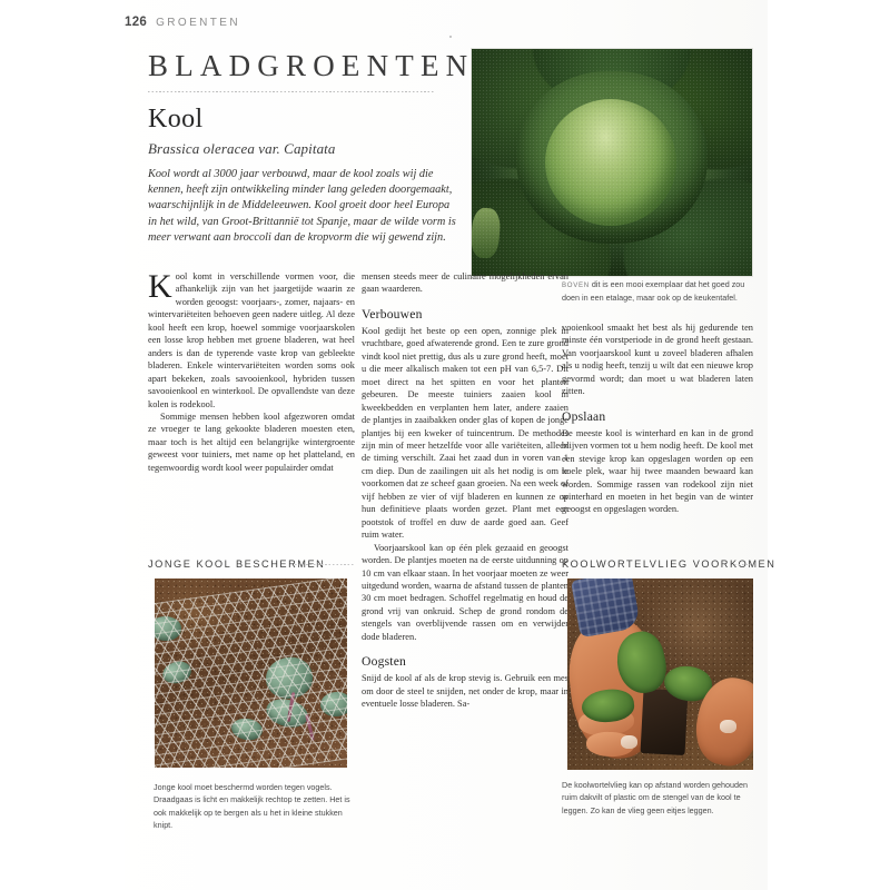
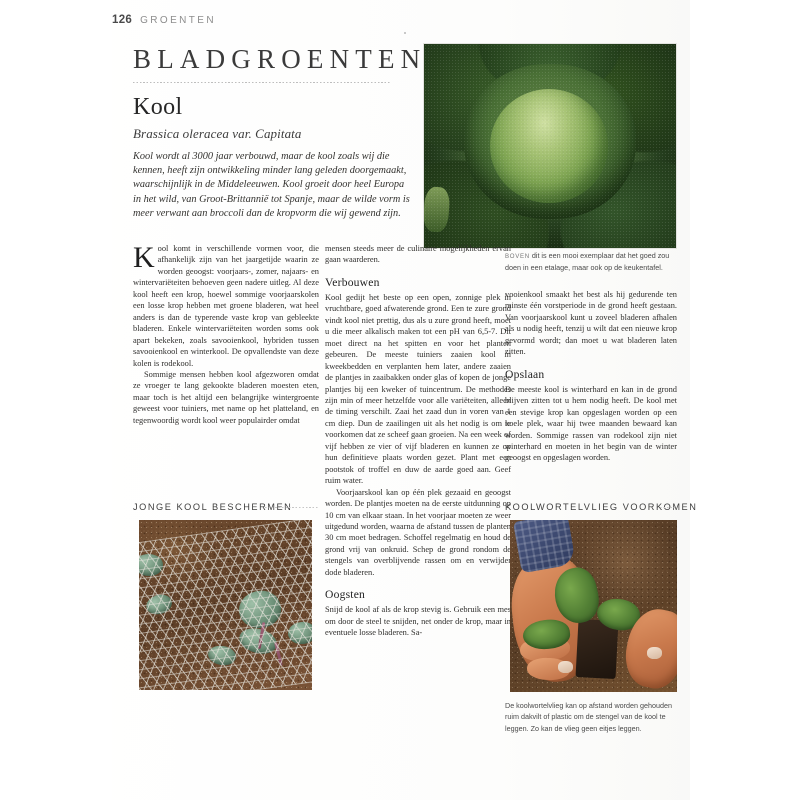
  126
  GROENTEN
  BLADGROENTEN
  Kool
  Brassica oleracea var. Capitata
  Kool wordt al 3000 jaar verbouwd, maar de kool zoals wij die kennen, heeft zijn ontwikkeling minder lang geleden doorgemaakt, waarschijnlijk in de Middeleeuwen. Kool groeit door heel Europa in het wild, van Groot-Brittannië tot Spanje, maar de wilde vorm is meer verwant aan broccoli dan de kropvorm die wij gewend zijn.
  dit is een mooi exemplaar dat het goed zou doen in een etalage, maar ook op de keukentafel.
  K
  ool komt in verschillende vormen voor, die afhankelijk zijn van het jaargetijde waarin ze worden geoogst: voorjaars-, zomer, najaars- en wintervariëteiten behoeven geen nadere uitleg. Al deze kool heeft een krop, hoewel sommige voorjaarskolen een losse krop hebben met groene bladeren, wat heel anders is dan de typerende vaste krop van gebleekte bladeren. Enkele wintervariëteiten worden soms ook apart bekeken, zoals savooienkool, hybriden tussen savooienkool en winterkool. De opvallendste van deze kolen is rodekool.
  Sommige mensen hebben kool afgezworen omdat ze vroeger te lang gekookte bladeren moesten eten, maar toch is het altijd een belangrijke wintergroente geweest voor tuiniers, met name op het platteland, en tegenwoordig wordt kool weer populairder omdat
  JONGE KOOL BESCHER
- Jonge kool moet beschermd worden tegen vogels. Draadgaas is licht en makkelijk rechtop te zetten. Het is ook makkelijk op te bergen als u het in kleine stukken knipt.
  mensen steeds meer de culinaire mogelijkheden ervan gaan waarderen.
  Verbouwen
  Kool gedijt het beste op een open, zonnige plek in vruchtbare, goed afwaterende grond. Een te zure grond vindt kool niet prettig, dus als u zure grond heeft, moet u die meer alkalisch maken tot een pH van 6,5-7. Dit moet direct na het spitten en voor het planten gebeuren. De meeste tuiniers zaaien kool in kweekbedden en verplanten hem later, andere zaaien de plantjes in zaaibakken onder glas of kopen de jonge plantjes bij een kweker of tuincentrum. De methodes zijn min of meer hetzelfde voor alle variëteiten, alleen de timing verschilt. Zaai het zaad dun in voren van 1 cm diep. Dun de zaailingen uit als het nodig is om te voorkomen dat ze scheef gaan groeien. Na een week of vijf hebben ze vier of vijf bladeren en kunnen ze op hun definitieve plaats worden gezet. Plant met een pootstok of troffel en duw de aarde goed aan. Geef ruim water.
  Voorjaarskool kan op één plek gezaaid en geoogst worden. De plantjes moeten na de eerste uitdunning op 10 cm van elkaar staan. In het voorjaar moeten ze weer uitgedund worden, waarna de afstand tussen de planten 30 cm moet bedragen. Schoffel regelmatig en houd d grond vrij van onkruid. Schep de grond rondom d stengels van overblijvende rassen om en verwijde dode bladeren.
  Oogsten
  Snijd de kool af als de krop stevig is. Gebruik een me om door de steel te snijden, net onder de krop, maar in eventuele losse bladeren. Sa-
  vooienkool smaakt het best als hij gedurende ten minste één vorstperiode in de grond heeft gestaan. Van voorjaarskool kunt u zoveel bladeren afhalen als u nodig heeft, tenzij u wilt dat een nieuwe krop gevormd wordt; dan moet u wat bladeren laten zitten.
  Opslaan
- De meeste kool is winterhard en kan in de grond blijven vormen tot u hem nodig heeft. De kool met een stevige krop kan opgeslagen worden op een koele plek, waar hij twee maanden bewaard kan worden. Sommige rassen van rodekool zijn niet winterhard en moeten in het begin van de winter geoogst en opgeslagen worden.
+ De meeste kool is winterhard en kan in de grond blijven zitten tot u hem nodig heeft. De kool met een stevige krop kan opgeslagen worden op een koele plek, waar hij twee maanden bewaard kan worden. Sommige rassen van rodekool zijn niet winterhard en moeten in het begin van de winter geoogst en opgeslagen worden.
  KOOLWORTELVLIEG VOOREN
  De koolwortelvlieg kan op afstand worden gehouden ruim dakvilt of plastic om de stengel van de kool te leggen. Zo kan de vlieg geen eitjes leggen.
